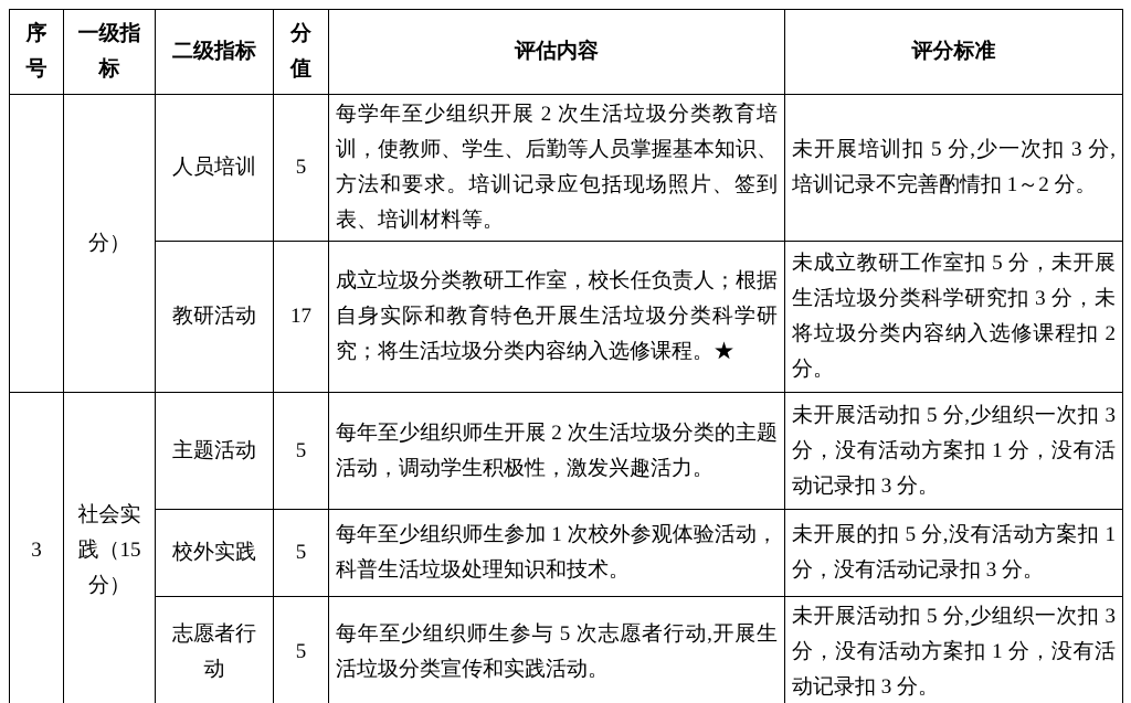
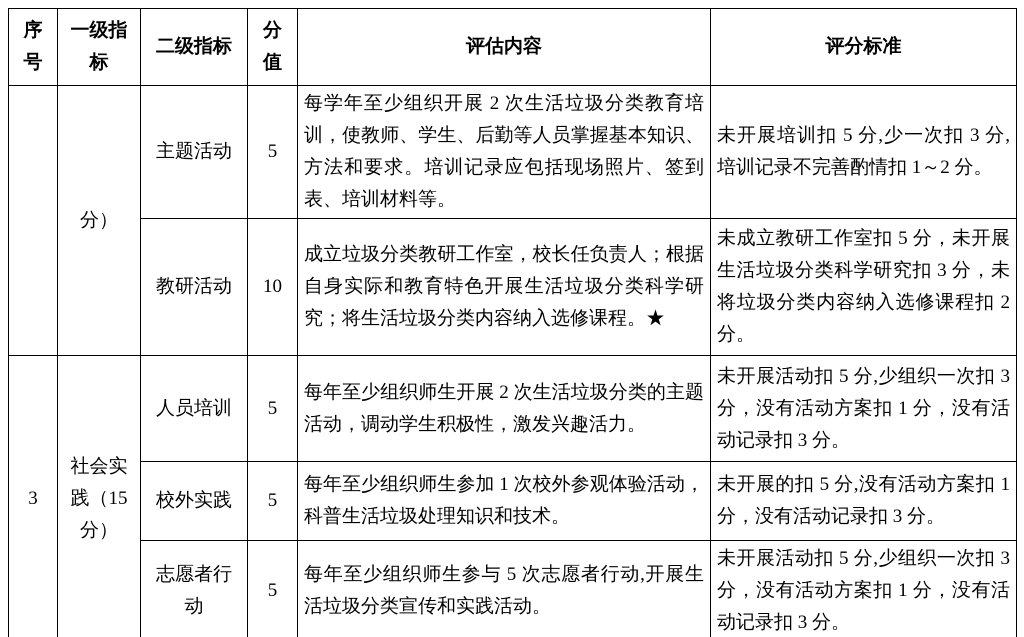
  序号	一级指标	二级指标	分值	评估内容	评分标准
- 	分）	人员培训	5	每学年至少组织开展 2 次生活垃圾分类教育培训，使教师、学生、后勤等人员掌握基本知识、方法和要求。培训记录应包括现场照片、签到表、培训材料等。	未开展培训扣 5 分,少一次扣 3 分,培训记录不完善酌情扣 1～2 分。
+ 	分）	主题活动	5	每学年至少组织开展 2 次生活垃圾分类教育培训，使教师、学生、后勤等人员掌握基本知识、方法和要求。培训记录应包括现场照片、签到表、培训材料等。	未开展培训扣 5 分,少一次扣 3 分,培训记录不完善酌情扣 1～2 分。
- 教研活动	17	成立垃圾分类教研工作室，校长任负责人；根据自身实际和教育特色开展生活垃圾分类科学研究；将生活垃圾分类内容纳入选修课程。★	未成立教研工作室扣 5 分，未开展生活垃圾分类科学研究扣 3 分，未将垃圾分类内容纳入选修课程扣 2 分。
+ 教研活动	10	成立垃圾分类教研工作室，校长任负责人；根据自身实际和教育特色开展生活垃圾分类科学研究；将生活垃圾分类内容纳入选修课程。★	未成立教研工作室扣 5 分，未开展生活垃圾分类科学研究扣 3 分，未将垃圾分类内容纳入选修课程扣 2 分。
- 3	社会实践（15 分）	主题活动	5	每年至少组织师生开展 2 次生活垃圾分类的主题活动，调动学生积极性，激发兴趣活力。	未开展活动扣 5 分,少组织一次扣 3 分，没有活动方案扣 1 分，没有活动记录扣 3 分。
+ 3	社会实践（15 分）	人员培训	5	每年至少组织师生开展 2 次生活垃圾分类的主题活动，调动学生积极性，激发兴趣活力。	未开展活动扣 5 分,少组织一次扣 3 分，没有活动方案扣 1 分，没有活动记录扣 3 分。
  校外实践	5	每年至少组织师生参加 1 次校外参观体验活动，科普生活垃圾处理知识和技术。	未开展的扣 5 分,没有活动方案扣 1 分，没有活动记录扣 3 分。
  志愿者行动	5	每年至少组织师生参与 5 次志愿者行动,开展生活垃圾分类宣传和实践活动。	未开展活动扣 5 分,少组织一次扣 3 分，没有活动方案扣 1 分，没有活动记录扣 3 分。
